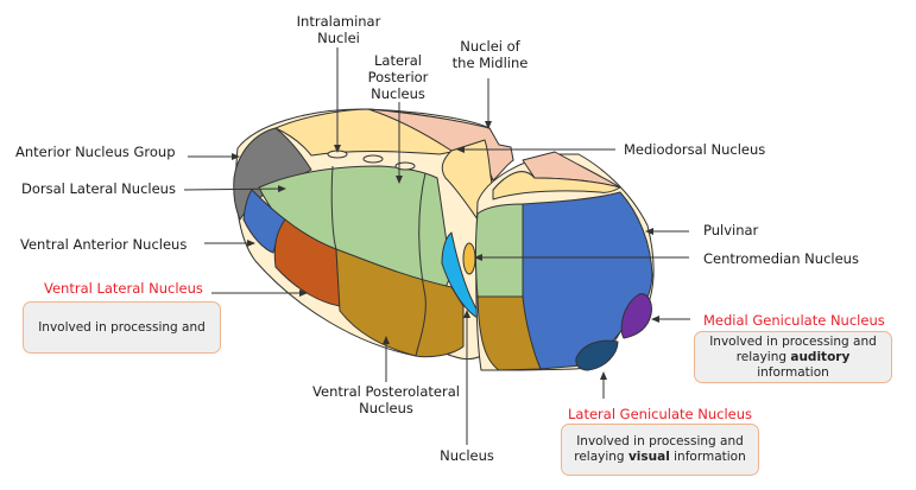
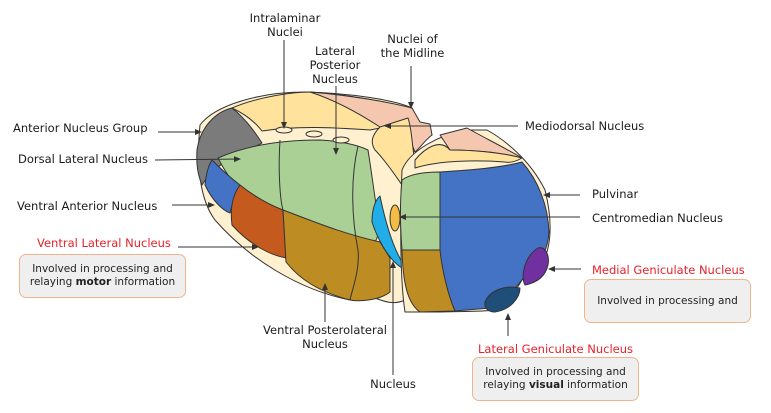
  Intralaminar
  Nuclei
  Lateral
  Posterior
  Nucleus
  Nuclei of
  the Midline
  Anterior Nucleus Group
  Dorsal Lateral Nucleus
  Ventral Anterior Nucleus
  Ventral Lateral Nucleus
  Mediodorsal Nucleus
  Pulvinar
  Centromedian Nucleus
  Medial Geniculate Nucleus
  Lateral Geniculate Nucleus
  Ventral Posterolateral
  Nucleus
  Nucleus
  Involved in processing and
+ relaying motor information
  Involved in processing and
- relaying auditory
- information
  Involved in processing and
  relaying visual information
